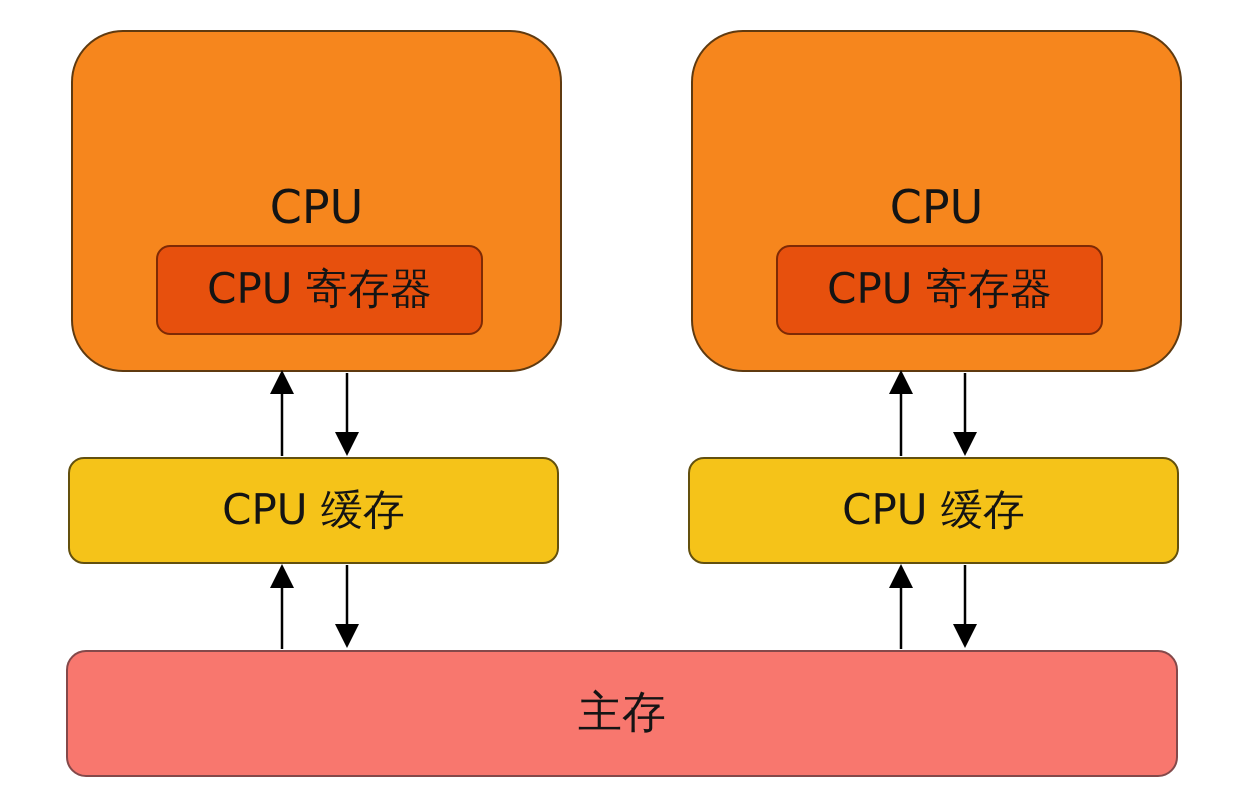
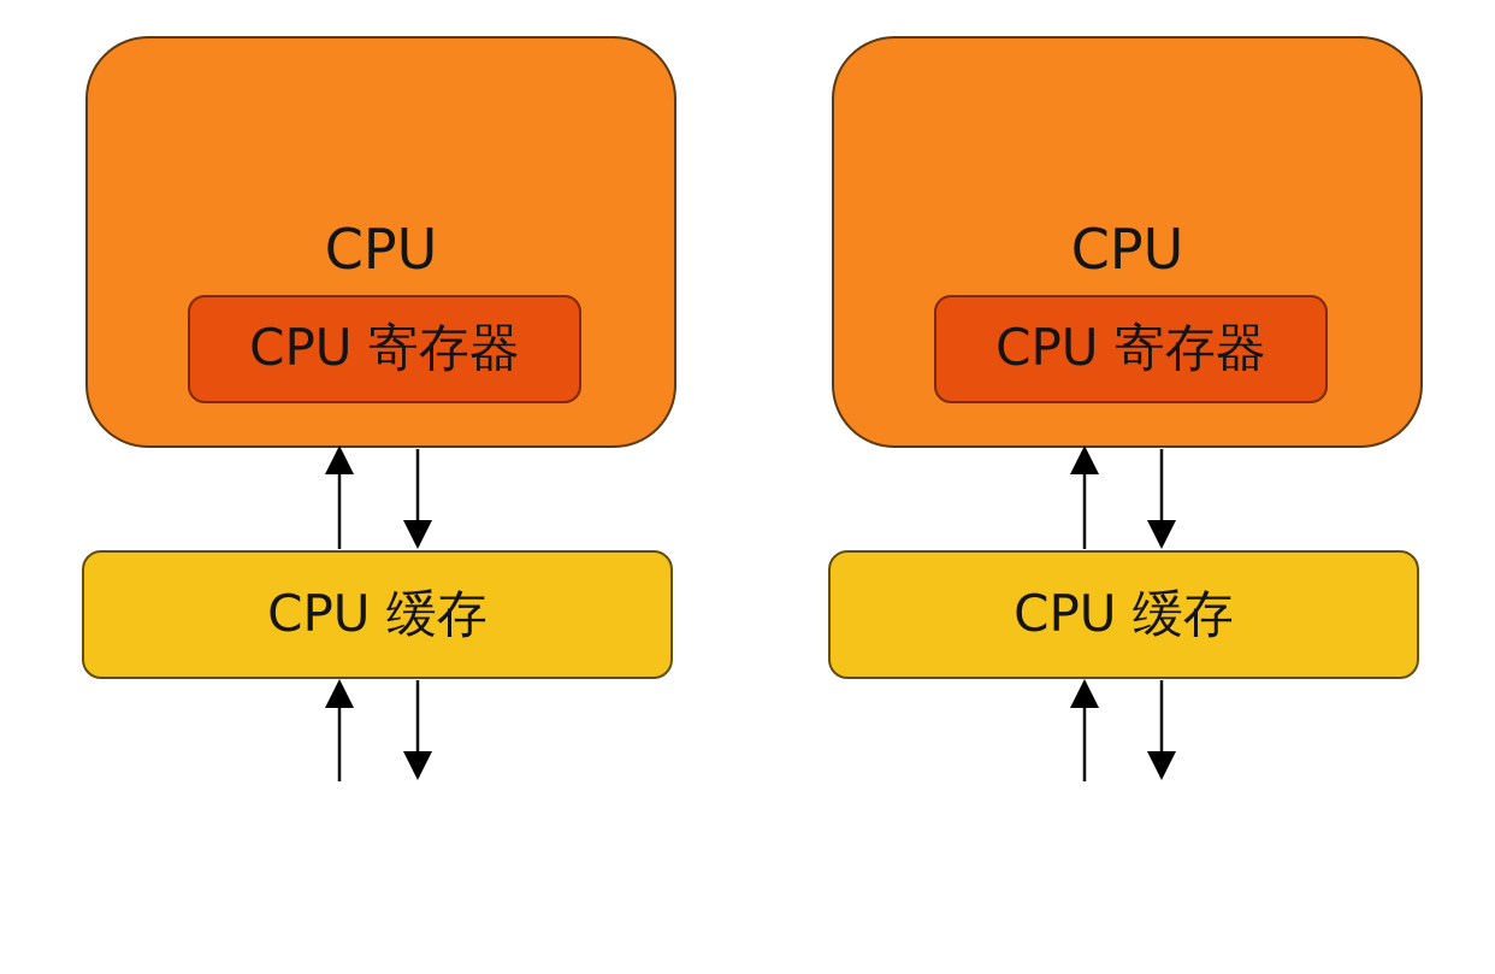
  CPU
  CPU 寄存器
  CPU
  CPU 寄存器
  CPU 缓存
  CPU 缓存
- 主存
